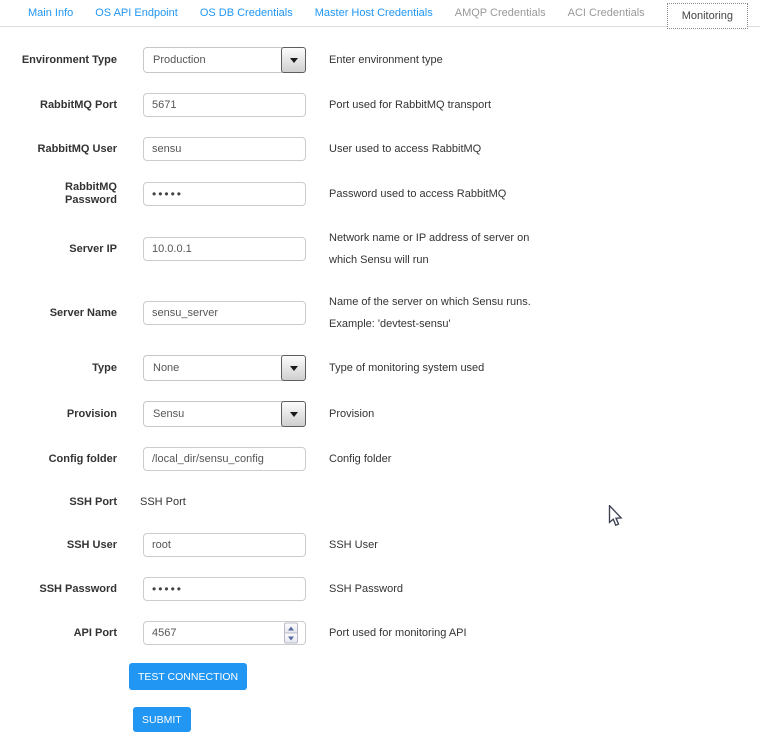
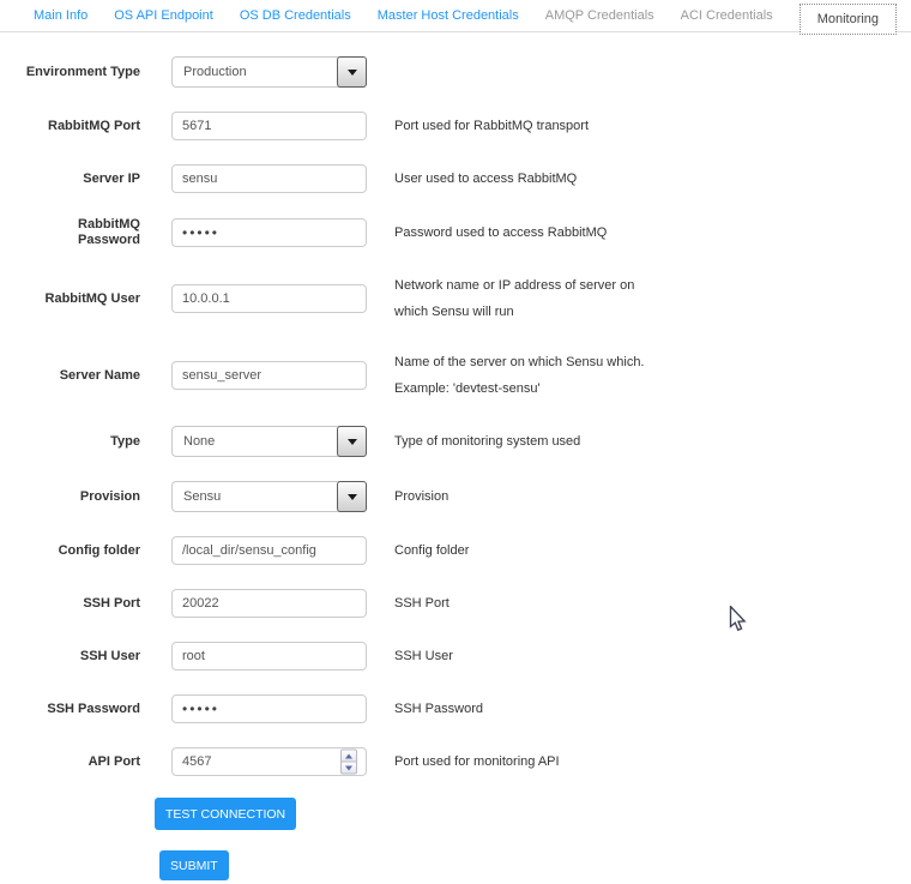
  Main Info
  OS API Endpoint
  OS DB Credentials
  Master Host Credentials
  AMQP Credentials
  ACI Credentials
  Monitoring
  Environment Type
  Production
- Enter environment type
  RabbitMQ Port
  5671
  Port used for RabbitMQ transport
- RabbitMQ User
+ Server IP
  sensu
  User used to access RabbitMQ
  RabbitMQ Password
  •••••
  Password used to access RabbitMQ
- Server IP
+ RabbitMQ User
  10.0.0.1
  Network name or IP address of server on which Sensu will run
  Server Name
  sensu_server
- Name of the server on which Sensu runs. Example: 'devtest-sensu'
+ Name of the server on which Sensu which. Example: 'devtest-sensu'
  Type
  None
  Type of monitoring system used
  Provision
  Sensu
  Provision
  Config folder
  /local_dir/sensu_config
  Config folder
  SSH Port
+ 20022
  SSH Port
  SSH User
  root
  SSH User
  SSH Password
  •••••
  SSH Password
  API Port
  4567
  Port used for monitoring API
  TEST CONNECTION
  SUBMIT
